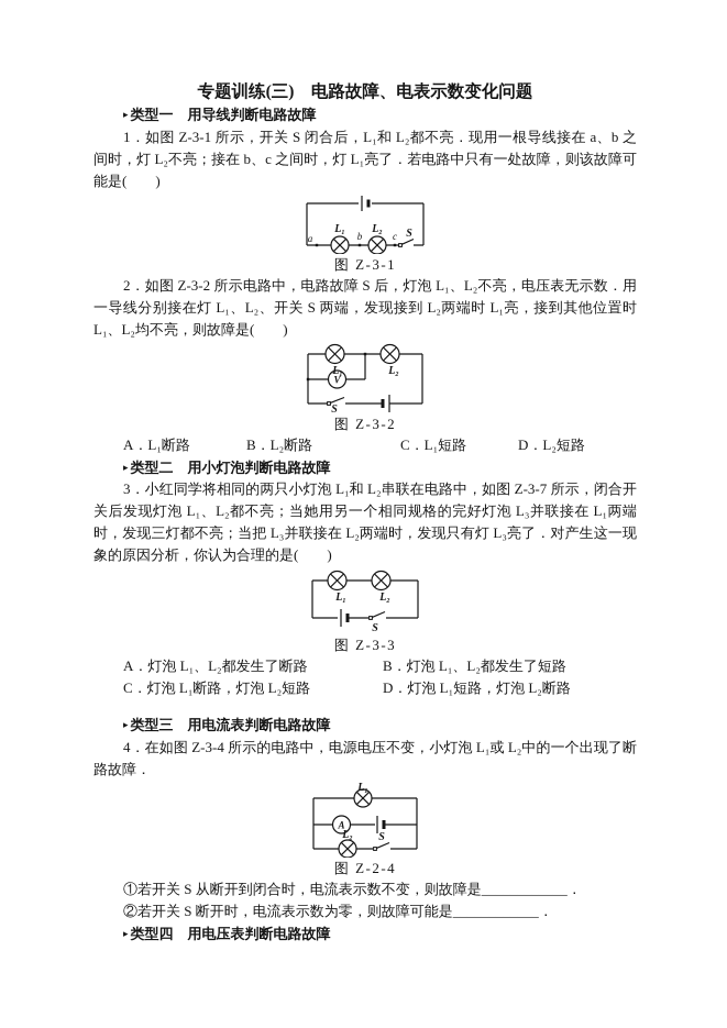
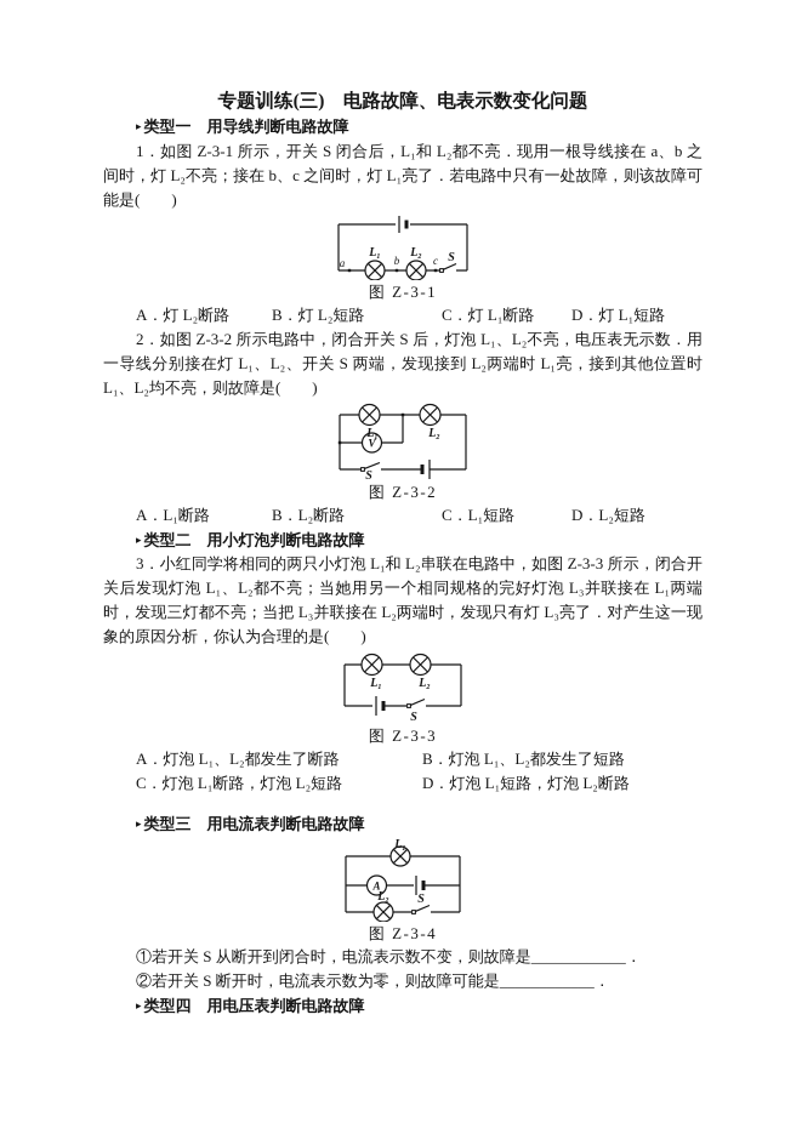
  专题训练(三) 电路故障、电表示数变化问题
  ▸ 类型一 用导线判断电路故障
  1．如图 Z-3-1 所示，开关 S 闭合后，L₁和 L₂都不亮．现用一根导线接在 a、b 之间时，灯 L₂不亮；接在 b、c 之间时，灯 L₁亮了．若电路中只有一处故障，则该故障可能是( )
  a
  L₁
  b
  L₂
  c
  S
  图 Z-3-1
+ A．灯 L₂断路
+ B．灯 L₂短路
+ C．灯 L₁断路
+ D．灯 L₁短路
- 2．如图 Z-3-2 所示电路中，电路故障 S 后，灯泡 L₁、L₂不亮，电压表无示数．用一导线分别接在灯 L₁、L₂、开关 S 两端，发现接到 L₂两端时 L₁亮，接到其他位置时 L₁、L₂均不亮，则故障是( )
+ 2．如图 Z-3-2 所示电路中，闭合开关 S 后，灯泡 L₁、L₂不亮，电压表无示数．用一导线分别接在灯 L₁、L₂、开关 S 两端，发现接到 L₂两端时 L₁亮，接到其他位置时 L₁、L₂均不亮，则故障是( )
  V
  L₁
  L₂
  S
  图 Z-3-2
  A．L₁断路
  B．L₂断路
  C．L₁短路
  D．L₂短路
  ▸ 类型二 用小灯泡判断电路故障
- 3．小红同学将相同的两只小灯泡 L₁和 L₂串联在电路中，如图 Z-3-7 所示，闭合开关后发现灯泡 L₁、L₂都不亮；当她用另一个相同规格的完好灯泡 L₃并联接在 L₁两端时，发现三灯都不亮；当把 L₃并联接在 L₂两端时，发现只有灯 L₃亮了．对产生这一现象的原因分析，你认为合理的是( )
+ 3．小红同学将相同的两只小灯泡 L₁和 L₂串联在电路中，如图 Z-3-3 所示，闭合开关后发现灯泡 L₁、L₂都不亮；当她用另一个相同规格的完好灯泡 L₃并联接在 L₁两端时，发现三灯都不亮；当把 L₃并联接在 L₂两端时，发现只有灯 L₃亮了．对产生这一现象的原因分析，你认为合理的是( )
  L₁
  L₂
  S
  图 Z-3-3
  A．灯泡 L₁、L₂都发生了断路
  B．灯泡 L₁、L₂都发生了短路
  C．灯泡 L₁断路，灯泡 L₂短路
  D．灯泡 L₁短路，灯泡 L₂断路
  ▸ 类型三 用电流表判断电路故障
- 4．在如图 Z-3-4 所示的电路中，电源电压不变，小灯泡 L₁或 L₂中的一个出现了断路故障．
  A
  L₁
  L₂
  S
- 图 Z-2-4
+ 图 Z-3-4
  ①若开关 S 从断开到闭合时，电流表示数不变，则故障是____________．
  ②若开关 S 断开时，电流表示数为零，则故障可能是____________．
  ▸ 类型四 用电压表判断电路故障
